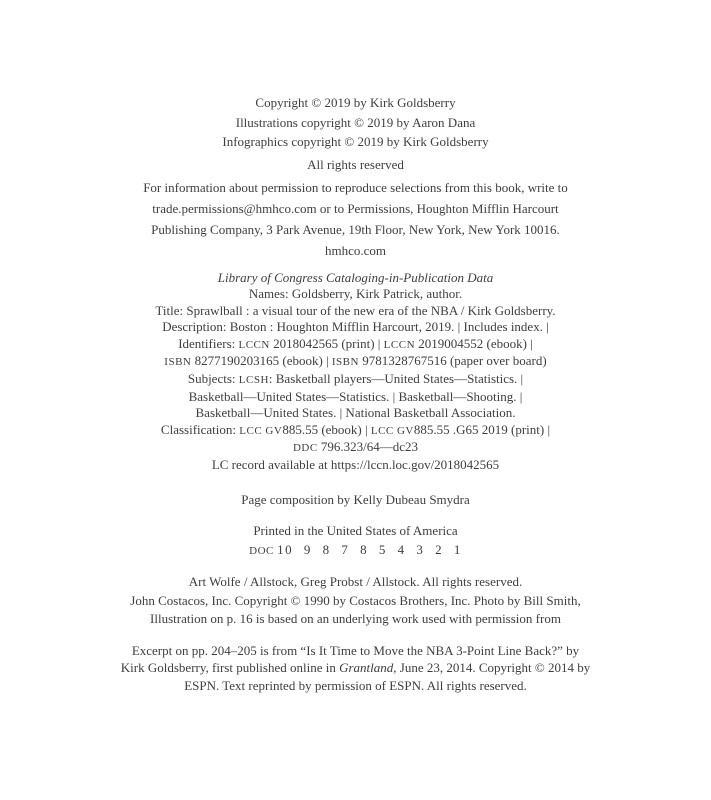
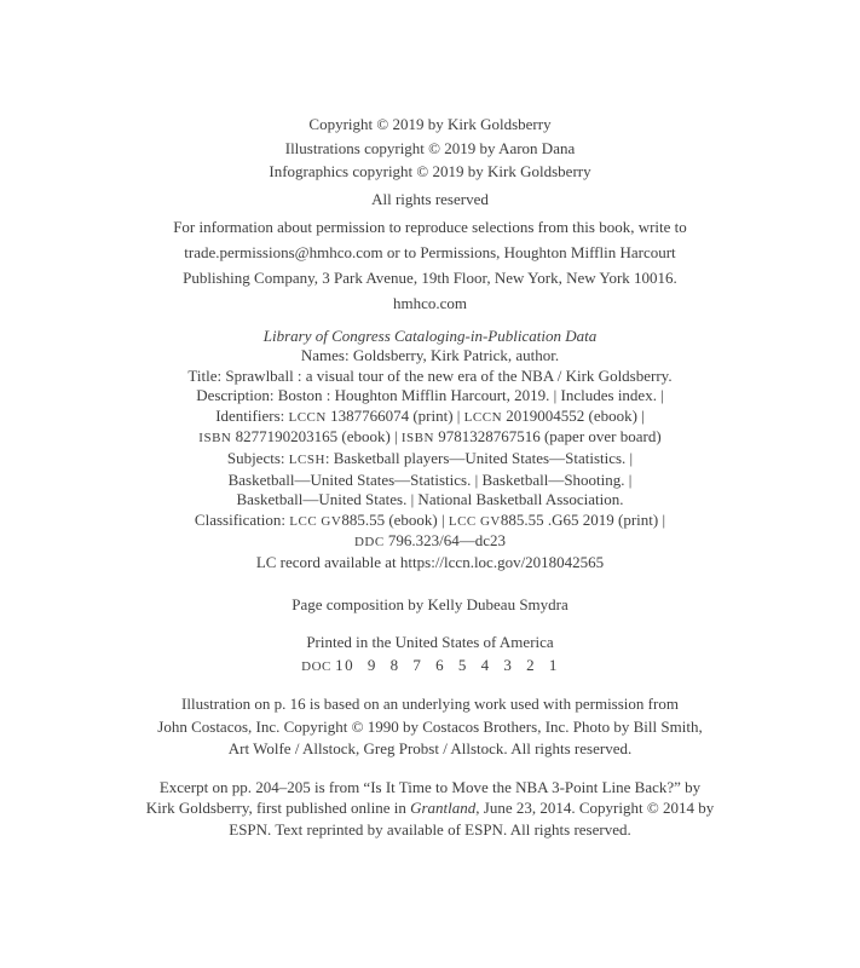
  Copyright © 2019 by Kirk Goldsberry
  Illustrations copyright © 2019 by Aaron Dana
  Infographics copyright © 2019 by Kirk Goldsberry
  All rights reserved
  For information about permission to reproduce selections from this book, write to
  trade.permissions@hmhco.com or to Permissions, Houghton Mifflin Harcourt
  Publishing Company, 3 Park Avenue, 19th Floor, New York, New York 10016.
  hmhco.com
  Library of Congress Cataloging-in-Publication Data
  Names: Goldsberry, Kirk Patrick, author.
  Title: Sprawlball : a visual tour of the new era of the NBA / Kirk Goldsberry.
  Description: Boston : Houghton Mifflin Harcourt, 2019. | Includes index. |
- Identifiers: LCCN 2018042565 (print) | LCCN 2019004552 (ebook) |
+ Identifiers: LCCN 1387766074 (print) | LCCN 2019004552 (ebook) |
  ISBN 8277190203165 (ebook) | ISBN 9781328767516 (paper over board)
  Subjects: LCSH: Basketball players—United States—Statistics. |
  Basketball—United States—Statistics. | Basketball—Shooting. |
  Basketball—United States. | National Basketball Association.
  Classification: LCC GV885.55 (ebook) | LCC GV885.55 .G65 2019 (print) |
  DDC 796.323/64—dc23
  LC record available at https://lccn.loc.gov/2018042565
  Page composition by Kelly Dubeau Smydra
  Printed in the United States of America
- DOC 10 9 8 7 8 5 4 3 2 1
+ DOC 10 9 8 7 6 5 4 3 2 1
- Art Wolfe / Allstock, Greg Probst / Allstock. All rights reserved.
+ Illustration on p. 16 is based on an underlying work used with permission from
  John Costacos, Inc. Copyright © 1990 by Costacos Brothers, Inc. Photo by Bill Smith,
- Illustration on p. 16 is based on an underlying work used with permission from
+ Art Wolfe / Allstock, Greg Probst / Allstock. All rights reserved.
  Excerpt on pp. 204–205 is from “Is It Time to Move the NBA 3-Point Line Back?” by
  Kirk Goldsberry, first published online in Grantland, June 23, 2014. Copyright © 2014 by
- ESPN. Text reprinted by permission of ESPN. All rights reserved.
+ ESPN. Text reprinted by available of ESPN. All rights reserved.
